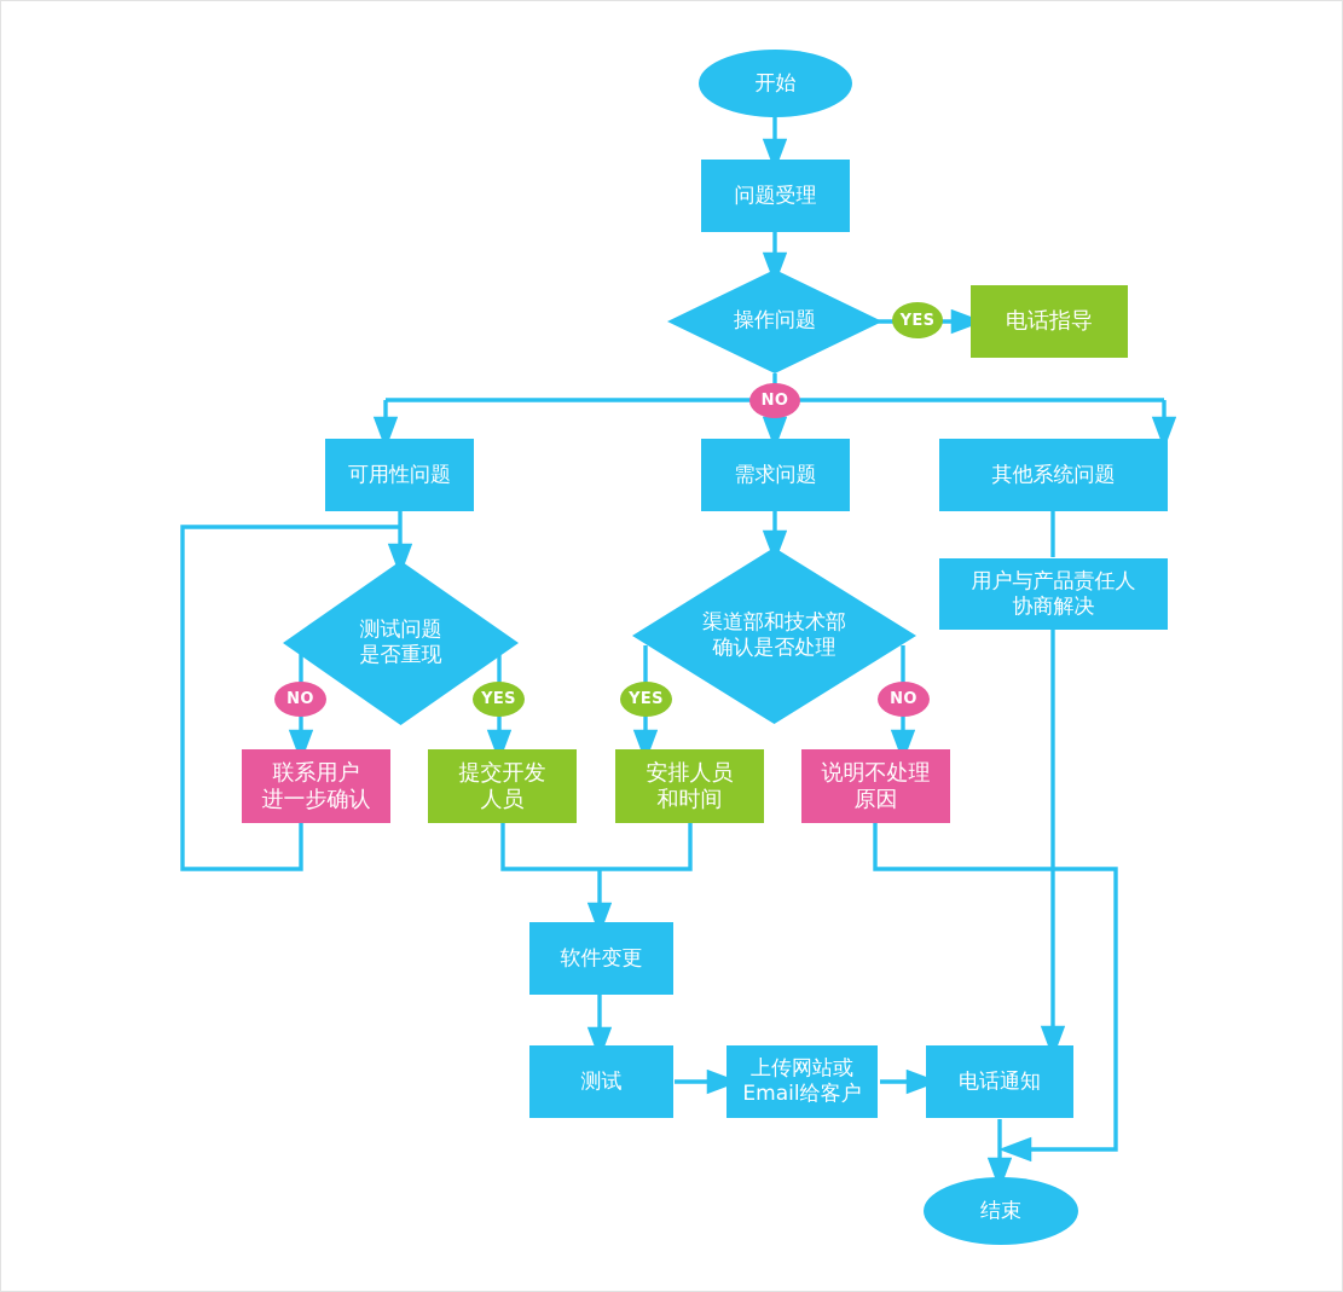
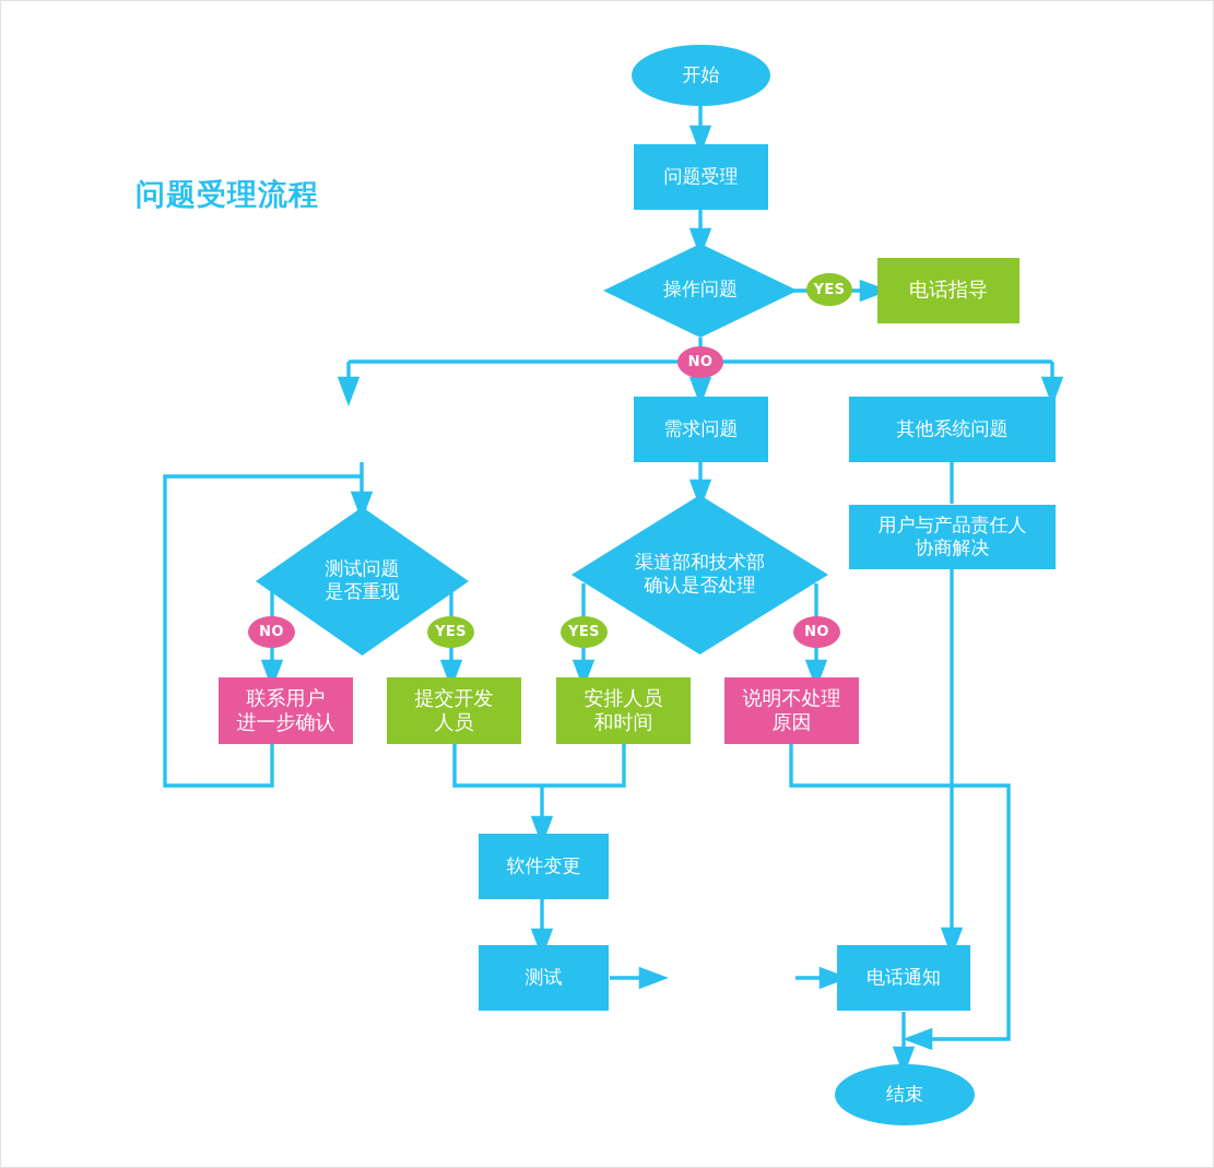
+ 问题受理流程
  开始
  问题受理
  操作问题
  YES
  电话指导
  NO
- 可用性问题
  需求问题
  其他系统问题
  用户与产品责任人
  协商解决
  测试问题
  是否重现
  渠道部和技术部
  确认是否处理
  NO
  YES
  YES
  NO
  联系用户
  进一步确认
  提交开发
  人员
  安排人员
  和时间
  说明不处理
  原因
  软件变更
  测试
- 上传网站或
- Email给客户
  电话通知
  结束
